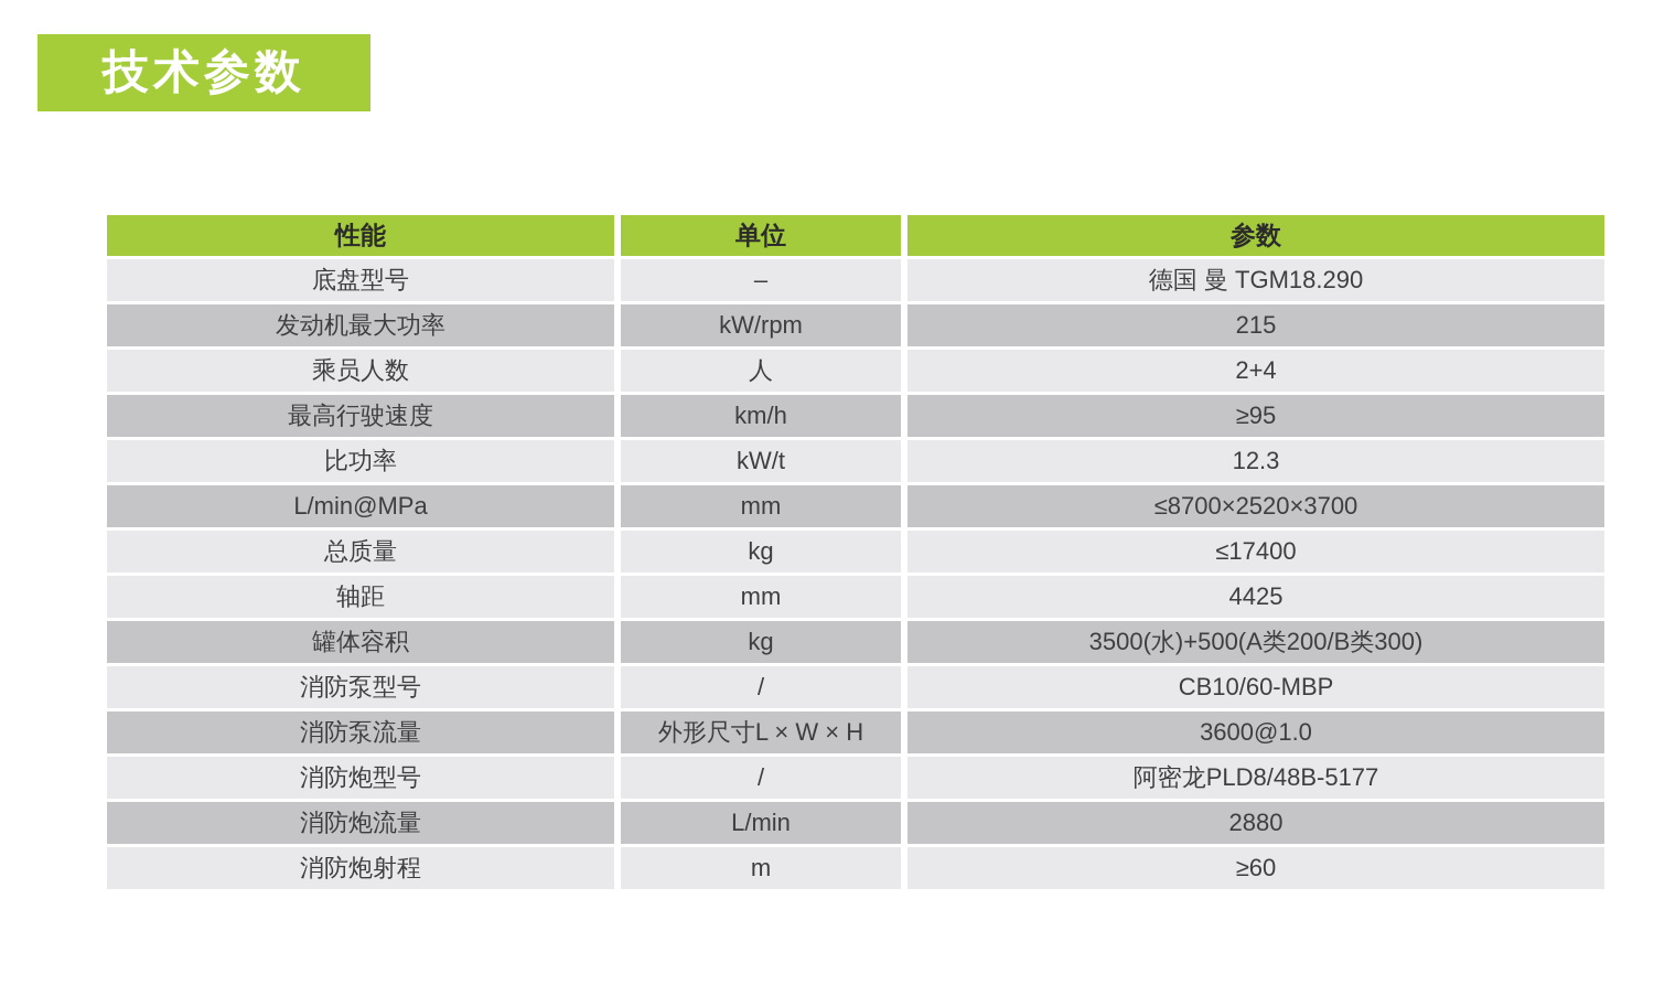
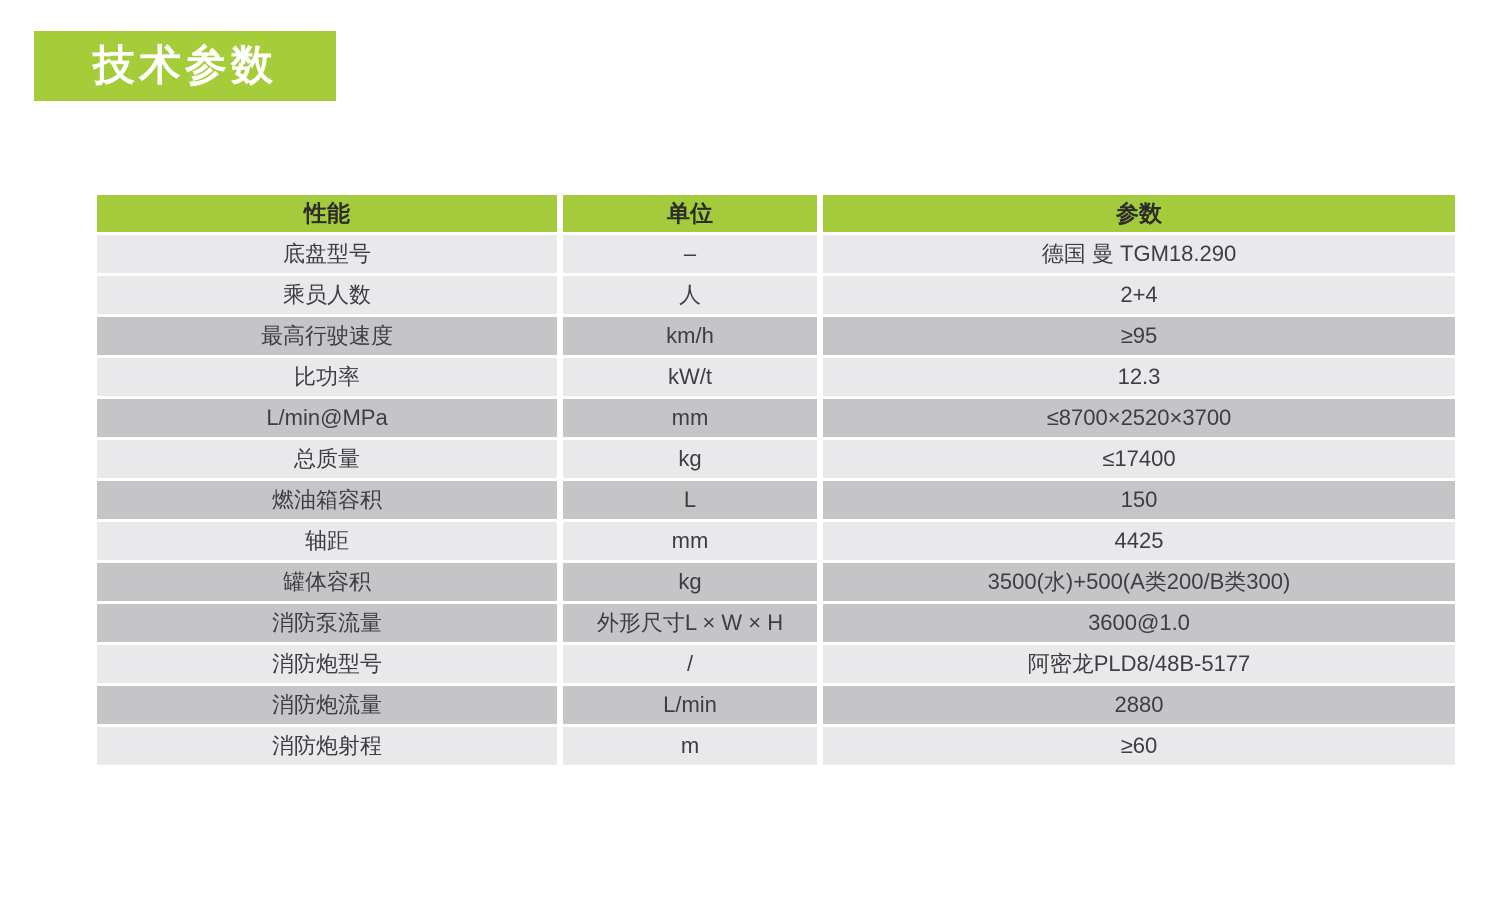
  技术参数
  性能	单位	参数
  底盘型号	–	德国 曼 TGM18.290
- 发动机最大功率	kW/rpm	215
  乘员人数	人	2+4
  最高行驶速度	km/h	≥95
  比功率	kW/t	12.3
  L/min@MPa	mm	≤8700×2520×3700
  总质量	kg	≤17400
+ 燃油箱容积	L	150
  轴距	mm	4425
  罐体容积	kg	3500(水)+500(A类200/B类300)
- 消防泵型号	/	CB10/60-MBP
  消防泵流量	外形尺寸L × W × H	3600@1.0
  消防炮型号	/	阿密龙PLD8/48B-5177
  消防炮流量	L/min	2880
  消防炮射程	m	≥60
